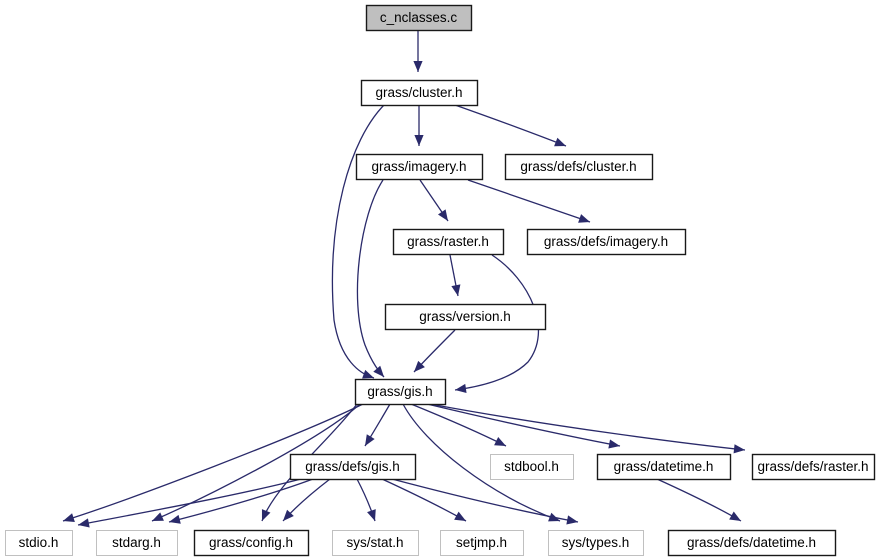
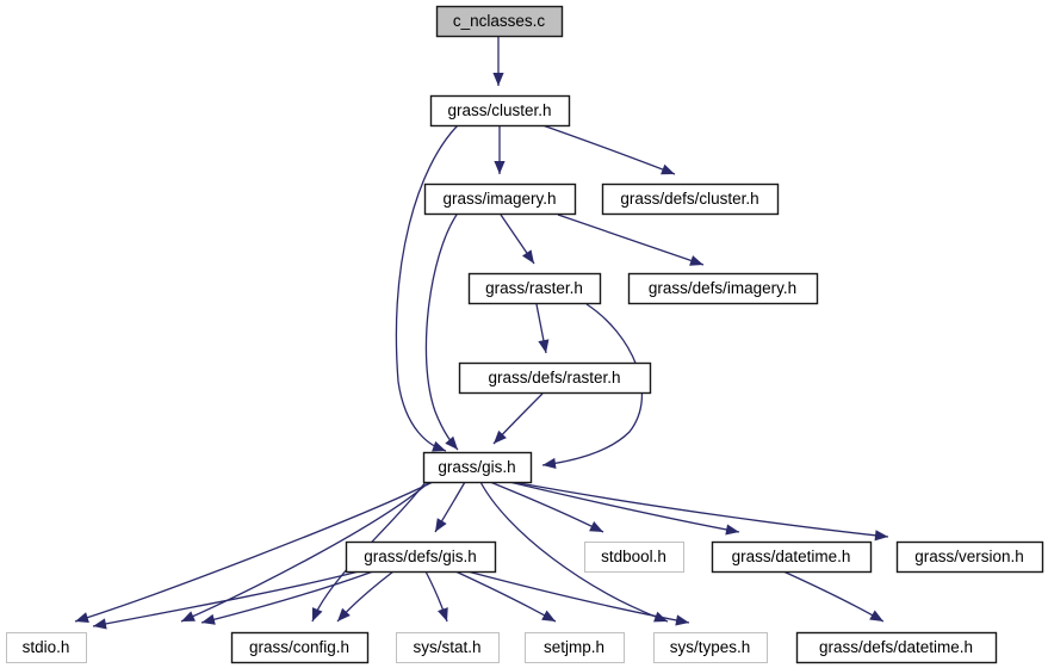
  c_nclasses.c
  grass/cluster.h
  grass/imagery.h
  grass/defs/cluster.h
  grass/raster.h
  grass/defs/imagery.h
- grass/version.h
+ grass/defs/raster.h
  grass/gis.h
  grass/defs/gis.h
  stdbool.h
  grass/datetime.h
- grass/defs/raster.h
+ grass/version.h
  stdio.h
- stdarg.h
  grass/config.h
  sys/stat.h
  setjmp.h
  sys/types.h
  grass/defs/datetime.h
